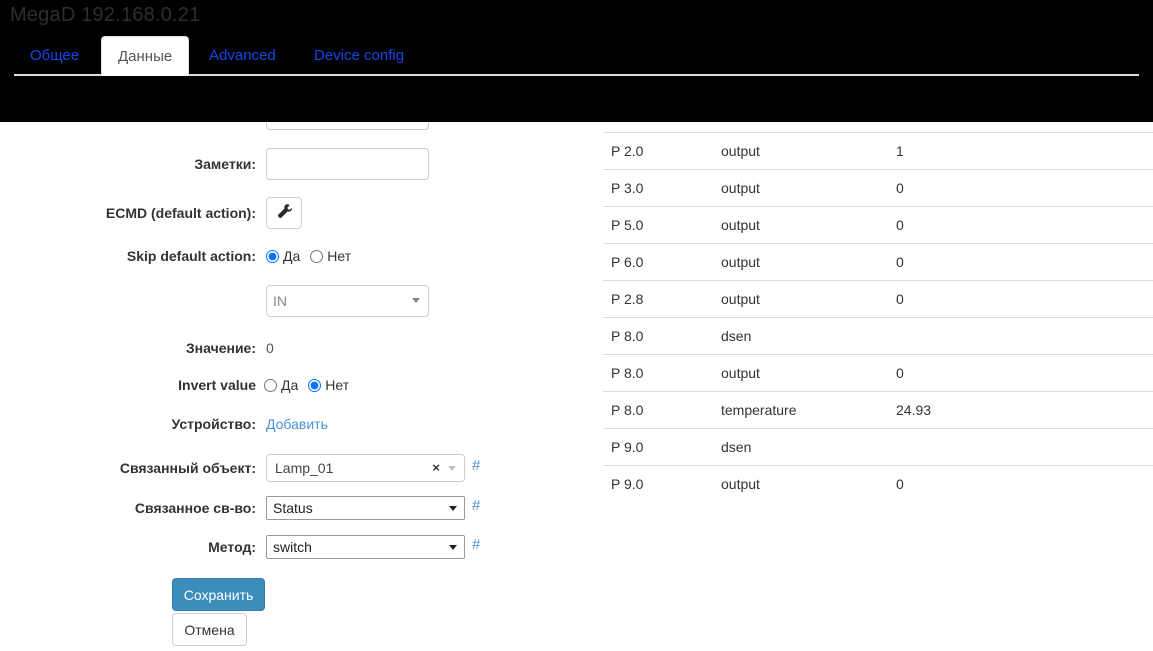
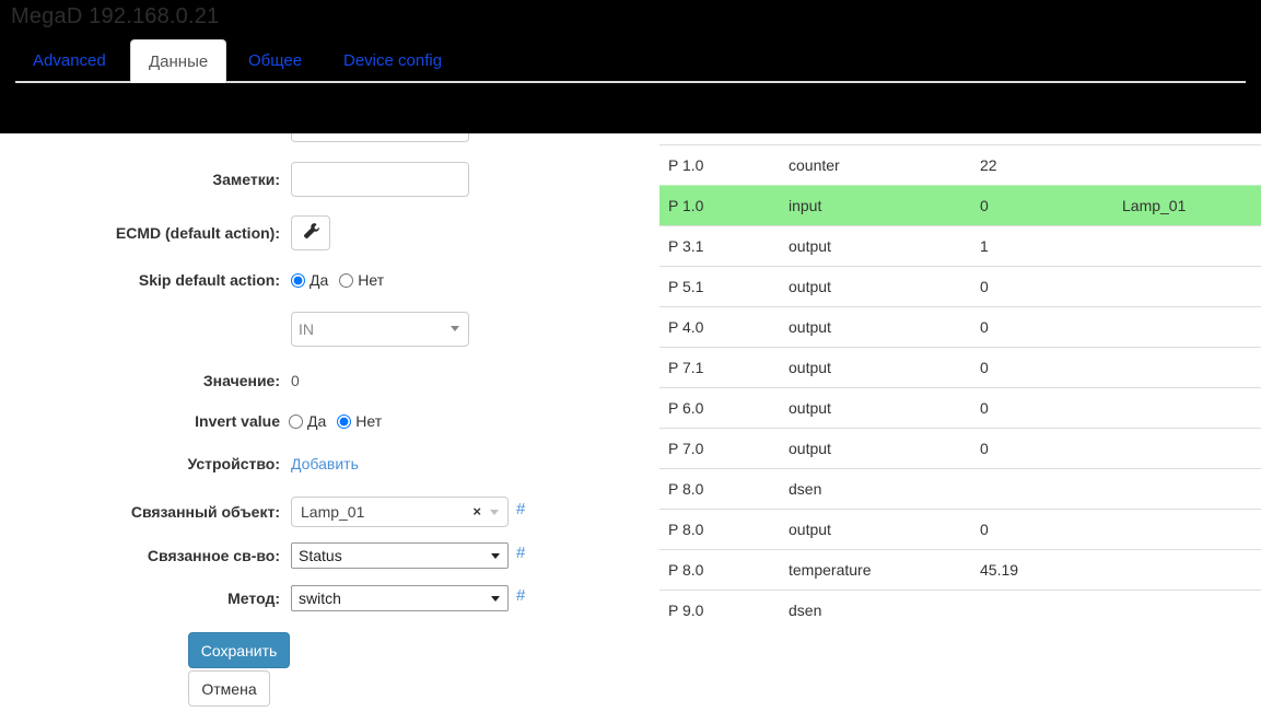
  Заметки:
  ECMD (default action):
  Skip default action:
  Да Нет
  IN
  Значение:
  0
  Invert value
  Да Нет
  Устройство:
  Добавить
  Связанный объект:
  Lamp_01
  ×
  #
  Связанное св-во:
  Status
  #
  Метод:
  switch
  #
  Сохранить
  Отмена
+ P 1.0	counter	22
+ P 1.0	input	0	Lamp_01
- P 2.0	output	1
+ P 3.1	output	1
- P 3.0	output	0
+ P 5.1	output	0
+ P 4.0	output	0
- P 5.0	output	0
+ P 7.1	output	0
  P 6.0	output	0
- P 2.8	output	0
+ P 7.0	output	0
  P 8.0	dsen
  P 8.0	output	0
- P 8.0	temperature	24.93
+ P 8.0	temperature	45.19
  P 9.0	dsen
- P 9.0	output	0
  MegaD 192.168.0.21
- Общее
+ Advanced
  Данные
- Advanced
+ Общее
  Device config
